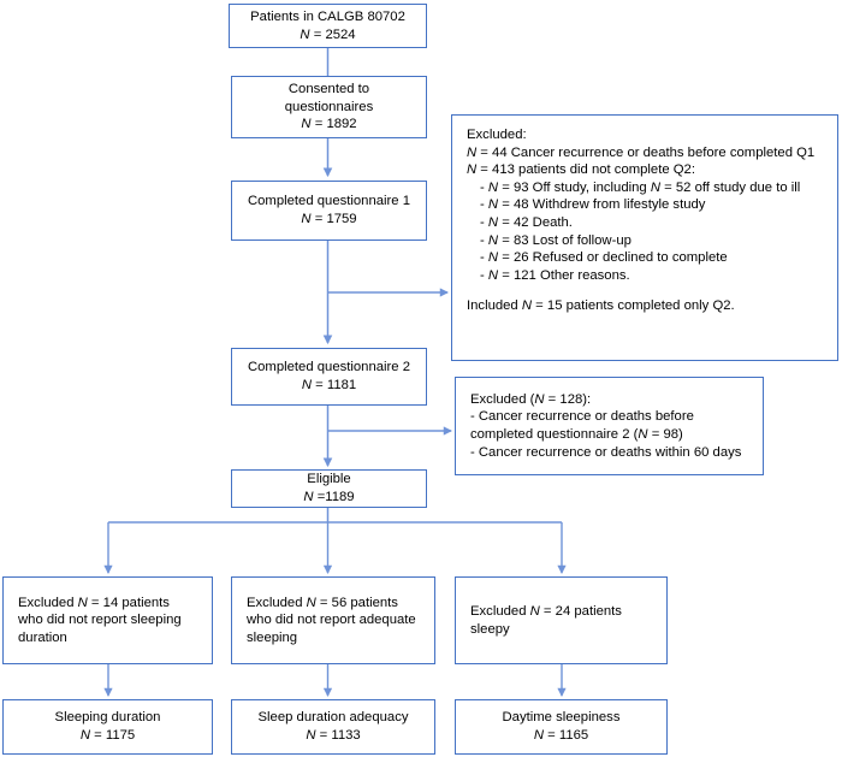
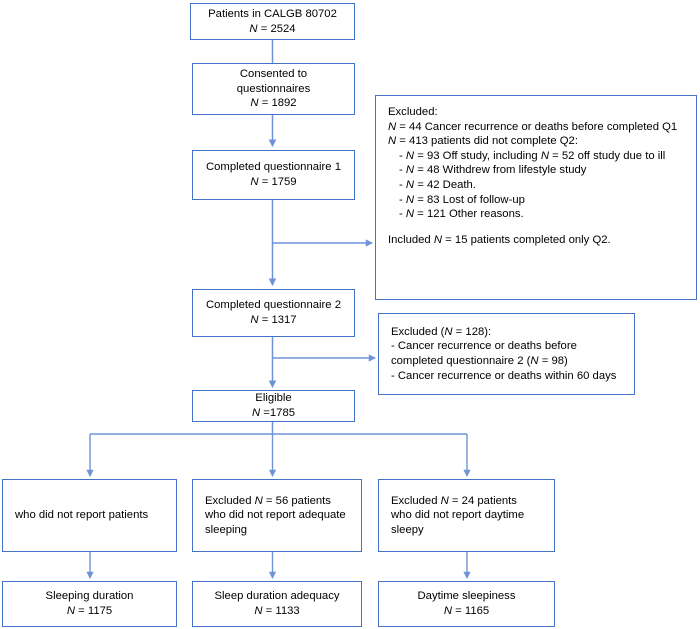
  Patients in CALGB 80702
  N = 2524
  Consented to
  questionnaires
  N = 1892
  Completed questionnaire 1
  N = 1759
  Completed questionnaire 2
- N = 1181
+ N = 1317
  Eligible
- N =1189
+ N =1785
  Excluded:
  N = 44 Cancer recurrence or deaths before completed Q1
  N = 413 patients did not complete Q2:
  - N = 93 Off study, including N = 52 off study due to ill
  - N = 48 Withdrew from lifestyle study
  - N = 42 Death.
  - N = 83 Lost of follow-up
- - N = 26 Refused or declined to complete
  - N = 121 Other reasons.
  Included N = 15 patients completed only Q2.
  Excluded (N = 128):
  - Cancer recurrence or deaths before
  completed questionnaire 2 (N = 98)
  - Cancer recurrence or deaths within 60 days
- Excluded N = 14 patients
- who did not report sleeping
+ who did not report patients
- duration
  Sleeping duration
  N = 1175
  Excluded N = 56 patients
  who did not report adequate
  sleeping
  Sleep duration adequacy
  N = 1133
  Excluded N = 24 patients
+ who did not report daytime
  sleepy
  Daytime sleepiness
  N = 1165
